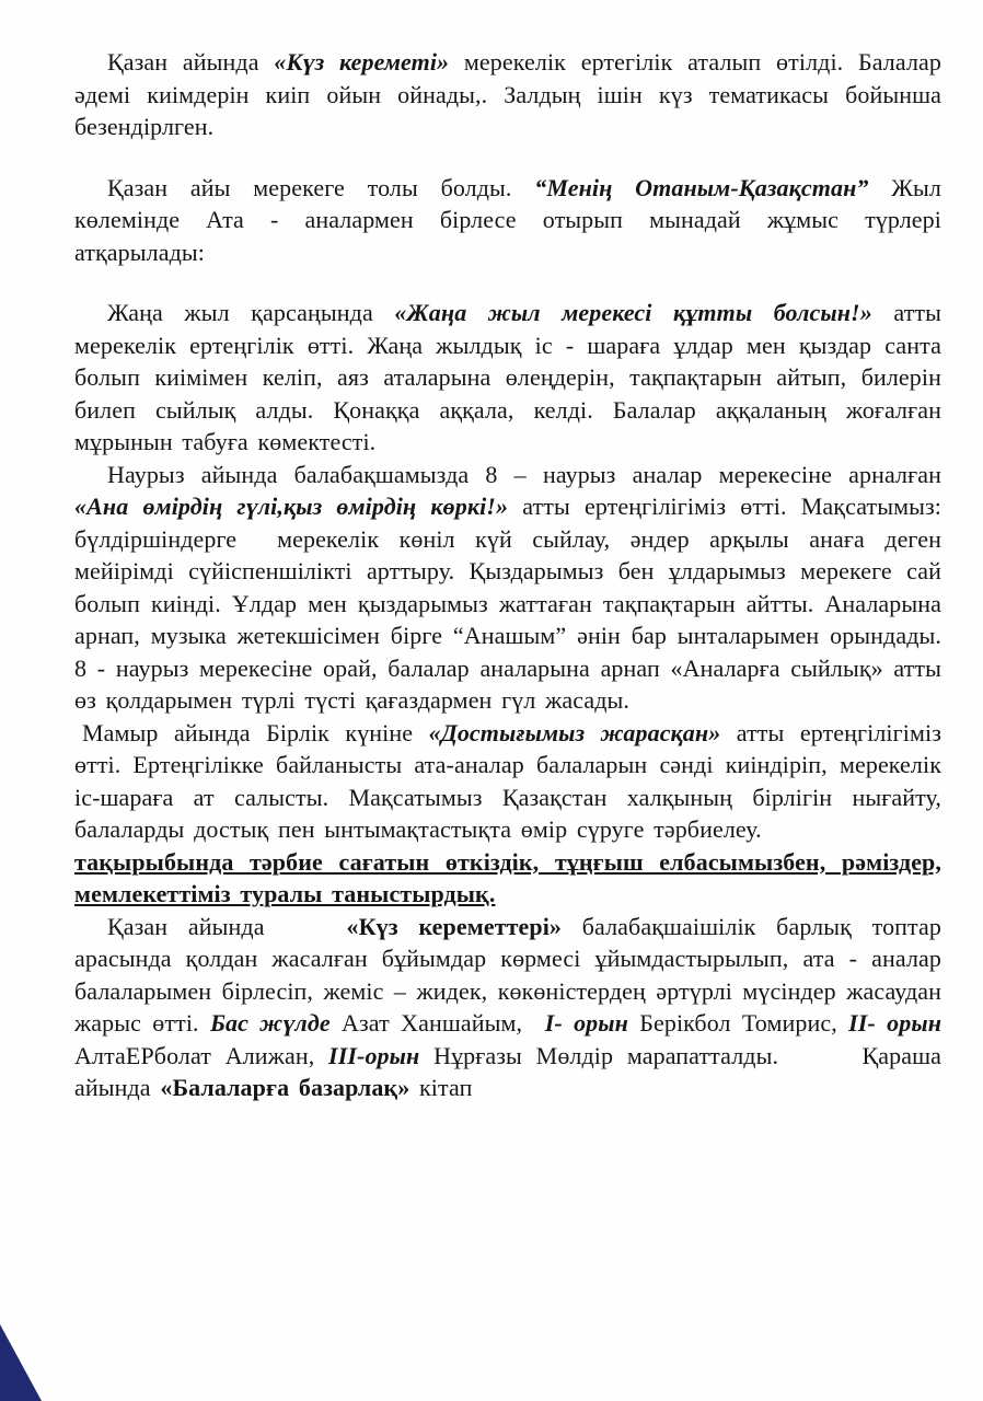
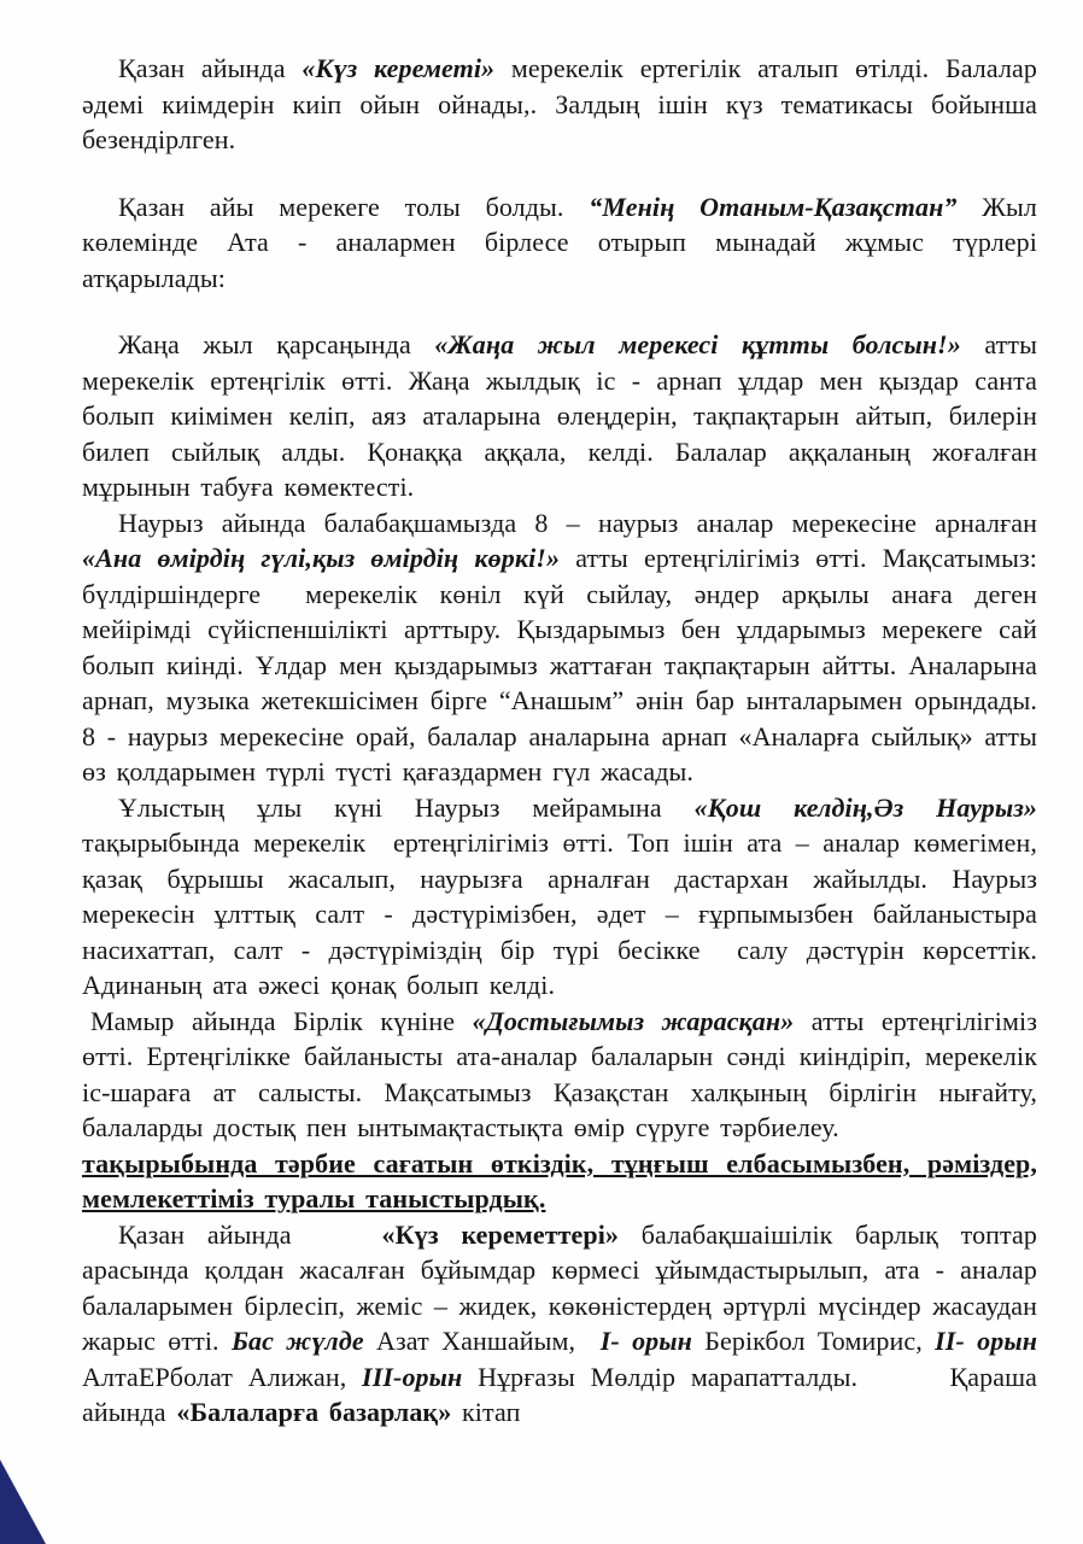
  Қазан айында «Күз кереметі» мерекелік ертегілік аталып өтілді. Балалар әдемі киімдерін киіп ойын ойнады,. Залдың ішін күз тематикасы бойынша безендірлген.
  Қазан айы мерекеге толы болды. “Менің Отаным-Қазақстан” Жыл көлемінде Ата - аналармен бірлесе отырып мынадай жұмыс түрлері атқарылады:
- Жаңа жыл қарсаңында «Жаңа жыл мерекесі құтты болсын!» атты мерекелік ертеңгілік өтті. Жаңа жылдық іс - шараға ұлдар мен қыздар санта болып киімімен келіп, аяз аталарына өлеңдерін, тақпақтарын айтып, билерін билеп сыйлық алды. Қонаққа аққала, келді. Балалар аққаланың жоғалған мұрынын табуға көмектесті.
+ Жаңа жыл қарсаңында «Жаңа жыл мерекесі құтты болсын!» атты мерекелік ертеңгілік өтті. Жаңа жылдық іс - арнап ұлдар мен қыздар санта болып киімімен келіп, аяз аталарына өлеңдерін, тақпақтарын айтып, билерін билеп сыйлық алды. Қонаққа аққала, келді. Балалар аққаланың жоғалған мұрынын табуға көмектесті.
  Наурыз айында балабақшамызда 8 – наурыз аналар мерекесіне арналған «Ана өмірдің гүлі,қыз өмірдің көркі!» атты ертеңгілігіміз өтті. Мақсатымыз: бүлдіршіндерге мерекелік көніл күй сыйлау, әндер арқылы анаға деген мейірімді сүйіспеншілікті арттыру. Қыздарымыз бен ұлдарымыз мерекеге сай болып киінді. Ұлдар мен қыздарымыз жаттаған тақпақтарын айтты. Аналарына арнап, музыка жетекшісімен бірге “Анашым” әнін бар ынталарымен орындады. 8 - наурыз мерекесіне орай, балалар аналарына арнап «Аналарға сыйлық» атты өз қолдарымен түрлі түсті қағаздармен гүл жасады.
+ Ұлыстың ұлы күні Наурыз мейрамына «Қош келдің,Әз Наурыз» тақырыбында мерекелік ертеңгілігіміз өтті. Топ ішін ата – аналар көмегімен, қазақ бұрышы жасалып, наурызға арналған дастархан жайылды. Наурыз мерекесін ұлттық салт - дәстүрімізбен, әдет – ғұрпымызбен байланыстыра насихаттап, салт - дәстүріміздің бір түрі бесікке салу дәстүрін көрсеттік. Адинаның ата әжесі қонақ болып келді.
  Мамыр айында Бірлік күніне «Достығымыз жарасқан» атты ертеңгілігіміз өтті. Ертеңгілікке байланысты ата-аналар балаларын сәнді киіндіріп, мерекелік іс-шараға ат салысты. Мақсатымыз Қазақстан халқының бірлігін нығайту, балаларды достық пен ынтымақтастықта өмір сүруге тәрбиелеу.
  тақырыбында тәрбие сағатын өткіздік, тұңғыш елбасымызбен, рәміздер, мемлекеттіміз туралы таныстырдық.
  Қазан айында «Күз кереметтері» балабақшаішілік барлық топтар арасында қолдан жасалған бұйымдар көрмесі ұйымдастырылып, ата - аналар балаларымен бірлесіп, жеміс – жидек, көкөністердең әртүрлі мүсіндер жасаудан жарыс өтті. Бас жүлде Азат Ханшайым, I- орын Берікбол Томирис, II- орын АлтаЕРболат Алижан, III-орын Нұрғазы Мөлдір марапатталды. Қараша айында «Балаларға базарлақ» кітап
